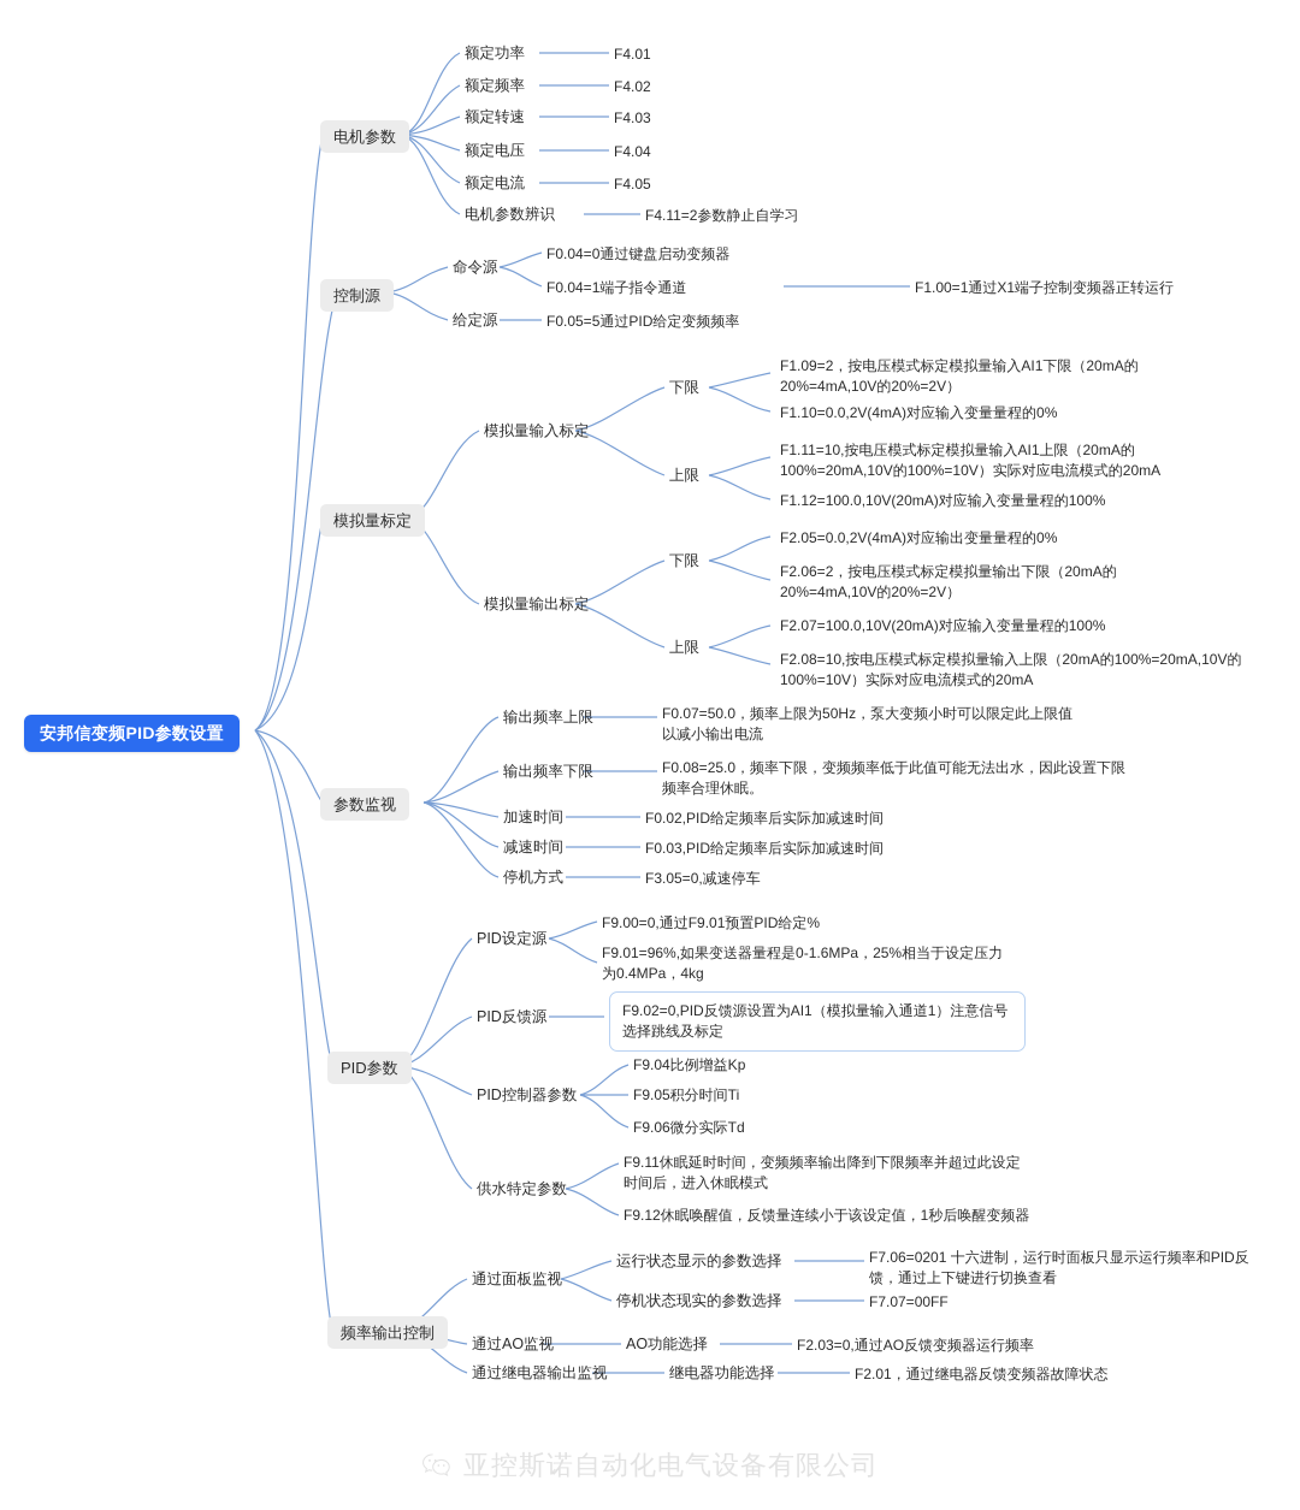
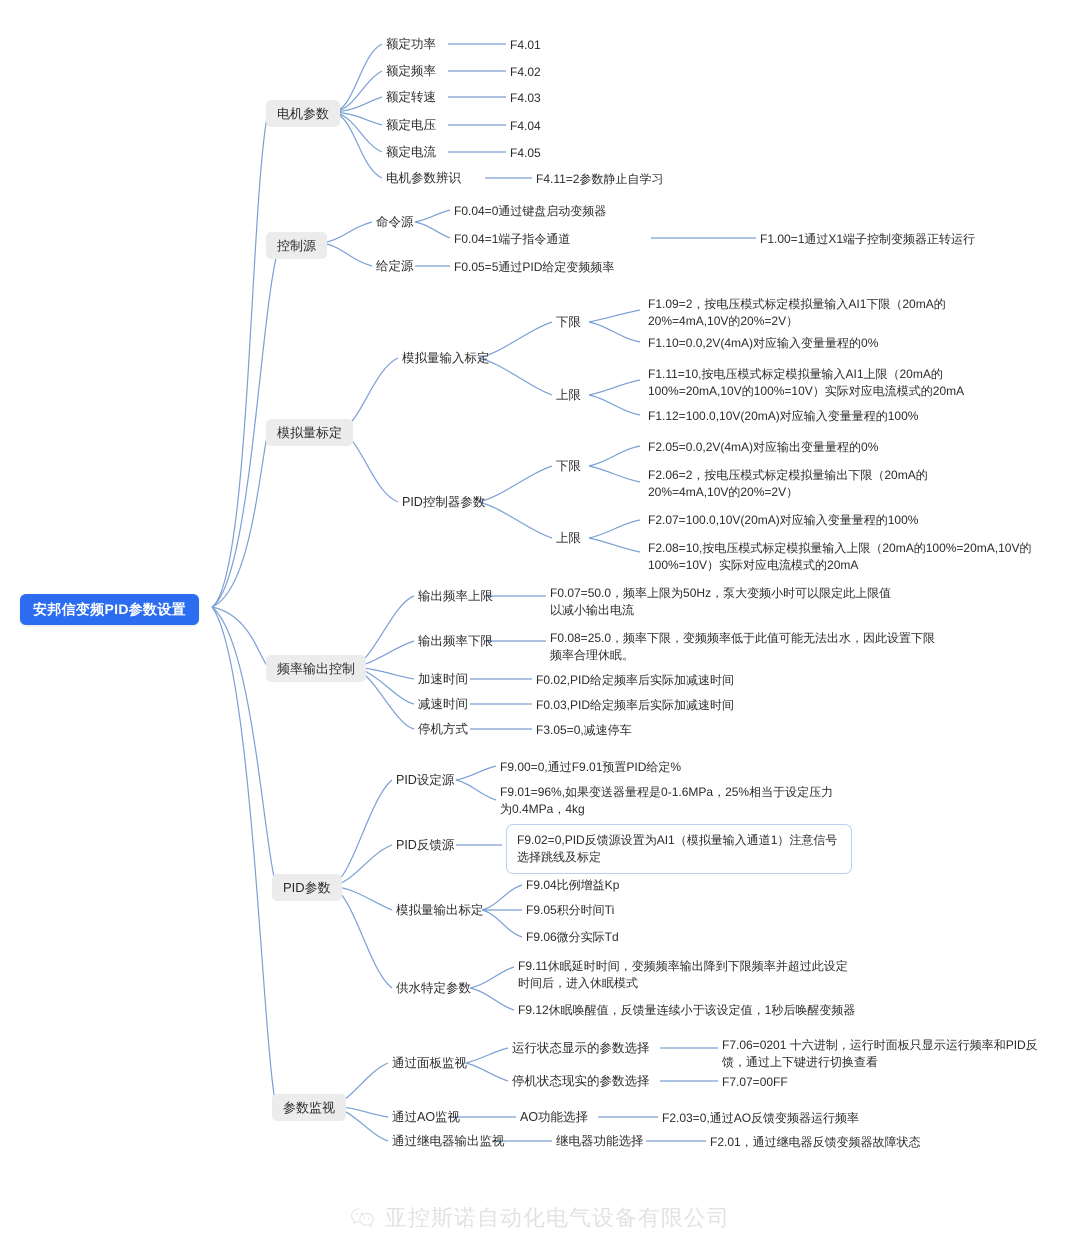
  安邦信变频PID参数设置
  电机参数
  控制源
  模拟量标定
- 参数监视
+ 频率输出控制
  PID参数
- 频率输出控制
+ 参数监视
  额定功率
  F4.01
  额定频率
  F4.02
  额定转速
  F4.03
  额定电压
  F4.04
  额定电流
  F4.05
  电机参数辨识
  F4.11=2参数静止自学习
  命令源
  F0.04=0通过键盘启动变频器
  F0.04=1端子指令通道
  F1.00=1通过X1端子控制变频器正转运行
  给定源
  F0.05=5通过PID给定变频频率
  模拟量输入标定
  下限
  F1.09=2，按电压模式标定模拟量输入AI1下限（20mA的20%=4mA,10V的20%=2V）
  F1.10=0.0,2V(4mA)对应输入变量量程的0%
  上限
  F1.11=10,按电压模式标定模拟量输入AI1上限（20mA的100%=20mA,10V的100%=10V）实际对应电流模式的20mA
  F1.12=100.0,10V(20mA)对应输入变量量程的100%
- 模拟量输出标定
+ PID控制器参数
  下限
  F2.05=0.0,2V(4mA)对应输出变量量程的0%
  F2.06=2，按电压模式标定模拟量输出下限（20mA的20%=4mA,10V的20%=2V）
  上限
  F2.07=100.0,10V(20mA)对应输入变量量程的100%
  F2.08=10,按电压模式标定模拟量输入上限（20mA的100%=20mA,10V的100%=10V）实际对应电流模式的20mA
  输出频率上限
  F0.07=50.0，频率上限为50Hz，泵大变频小时可以限定此上限值以减小输出电流
  输出频率下限
  F0.08=25.0，频率下限，变频频率低于此值可能无法出水，因此设置下限频率合理休眠。
  加速时间
  F0.02,PID给定频率后实际加减速时间
  减速时间
  F0.03,PID给定频率后实际加减速时间
  停机方式
  F3.05=0,减速停车
  PID设定源
  F9.00=0,通过F9.01预置PID给定%
  F9.01=96%,如果变送器量程是0-1.6MPa，25%相当于设定压力为0.4MPa，4kg
  PID反馈源
  F9.02=0,PID反馈源设置为AI1（模拟量输入通道1）注意信号选择跳线及标定
- PID控制器参数
+ 模拟量输出标定
  F9.04比例增益Kp
  F9.05积分时间Ti
  F9.06微分实际Td
  供水特定参数
  F9.11休眠延时时间，变频频率输出降到下限频率并超过此设定时间后，进入休眠模式
  F9.12休眠唤醒值，反馈量连续小于该设定值，1秒后唤醒变频器
  通过面板监视
  运行状态显示的参数选择
  F7.06=0201 十六进制，运行时面板只显示运行频率和PID反馈，通过上下键进行切换查看
  停机状态现实的参数选择
  F7.07=00FF
  通过AO监视
  AO功能选择
  F2.03=0,通过AO反馈变频器运行频率
  通过继电器输出监视
  继电器功能选择
  F2.01，通过继电器反馈变频器故障状态
  亚控斯诺自动化电气设备有限公司
